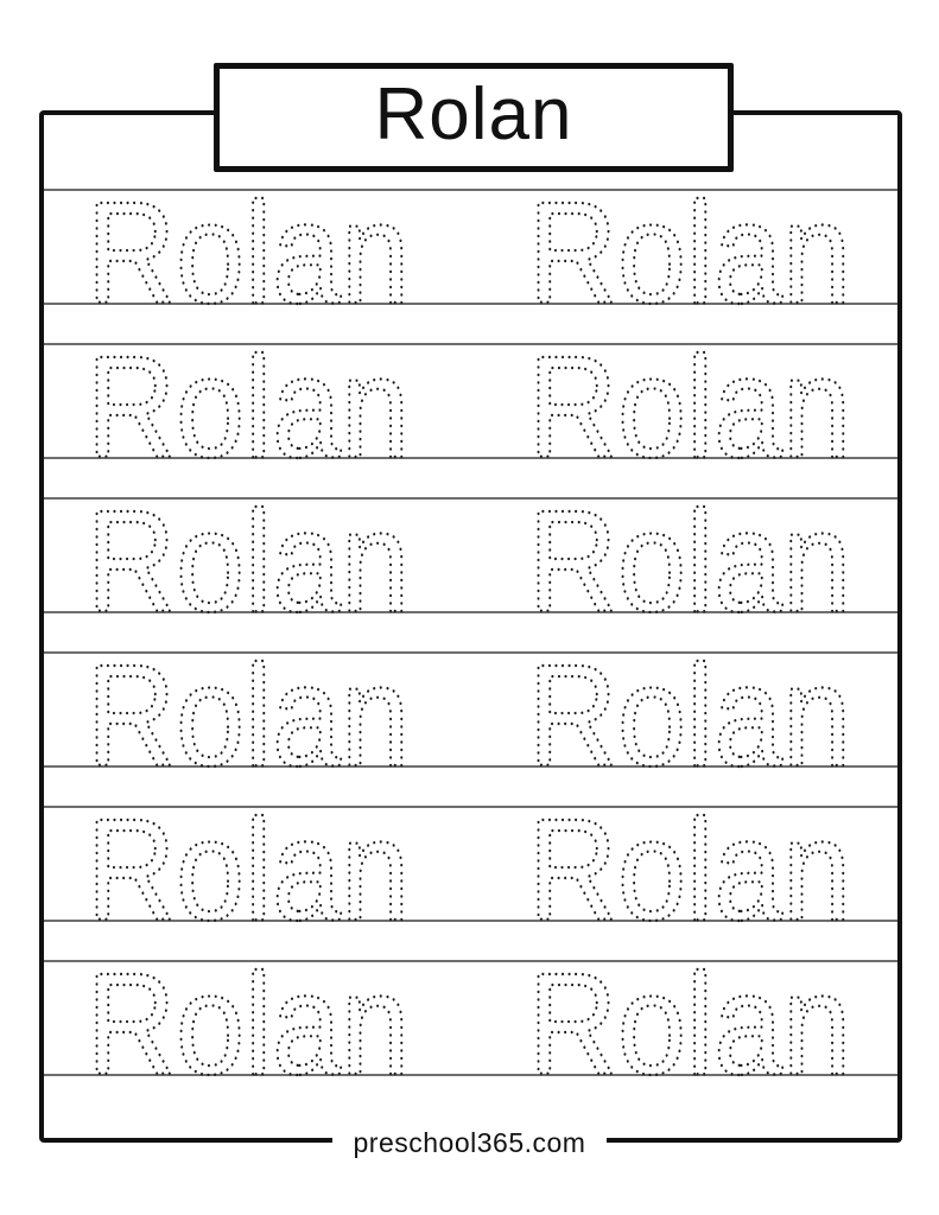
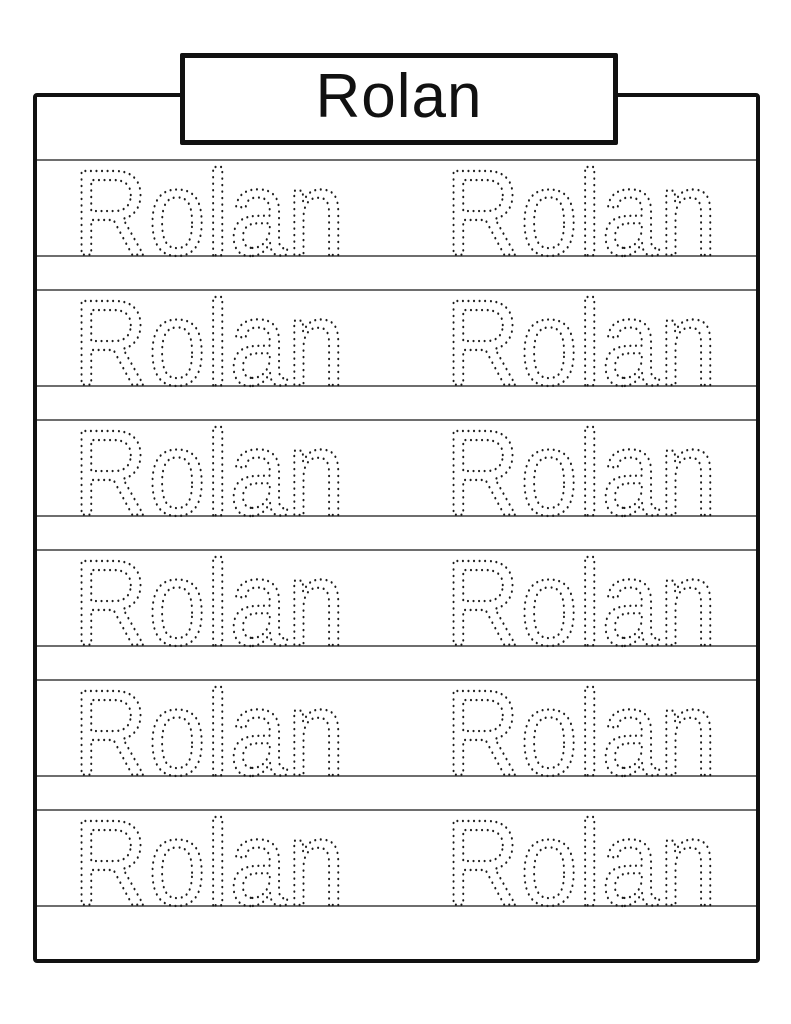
  Rolan
  Rolan
  Rolan
  Rolan
  Rolan
  Rolan
  Rolan
  Rolan
  Rolan
  Rolan
  Rolan
  Rolan
  Rolan
- preschool365.com
